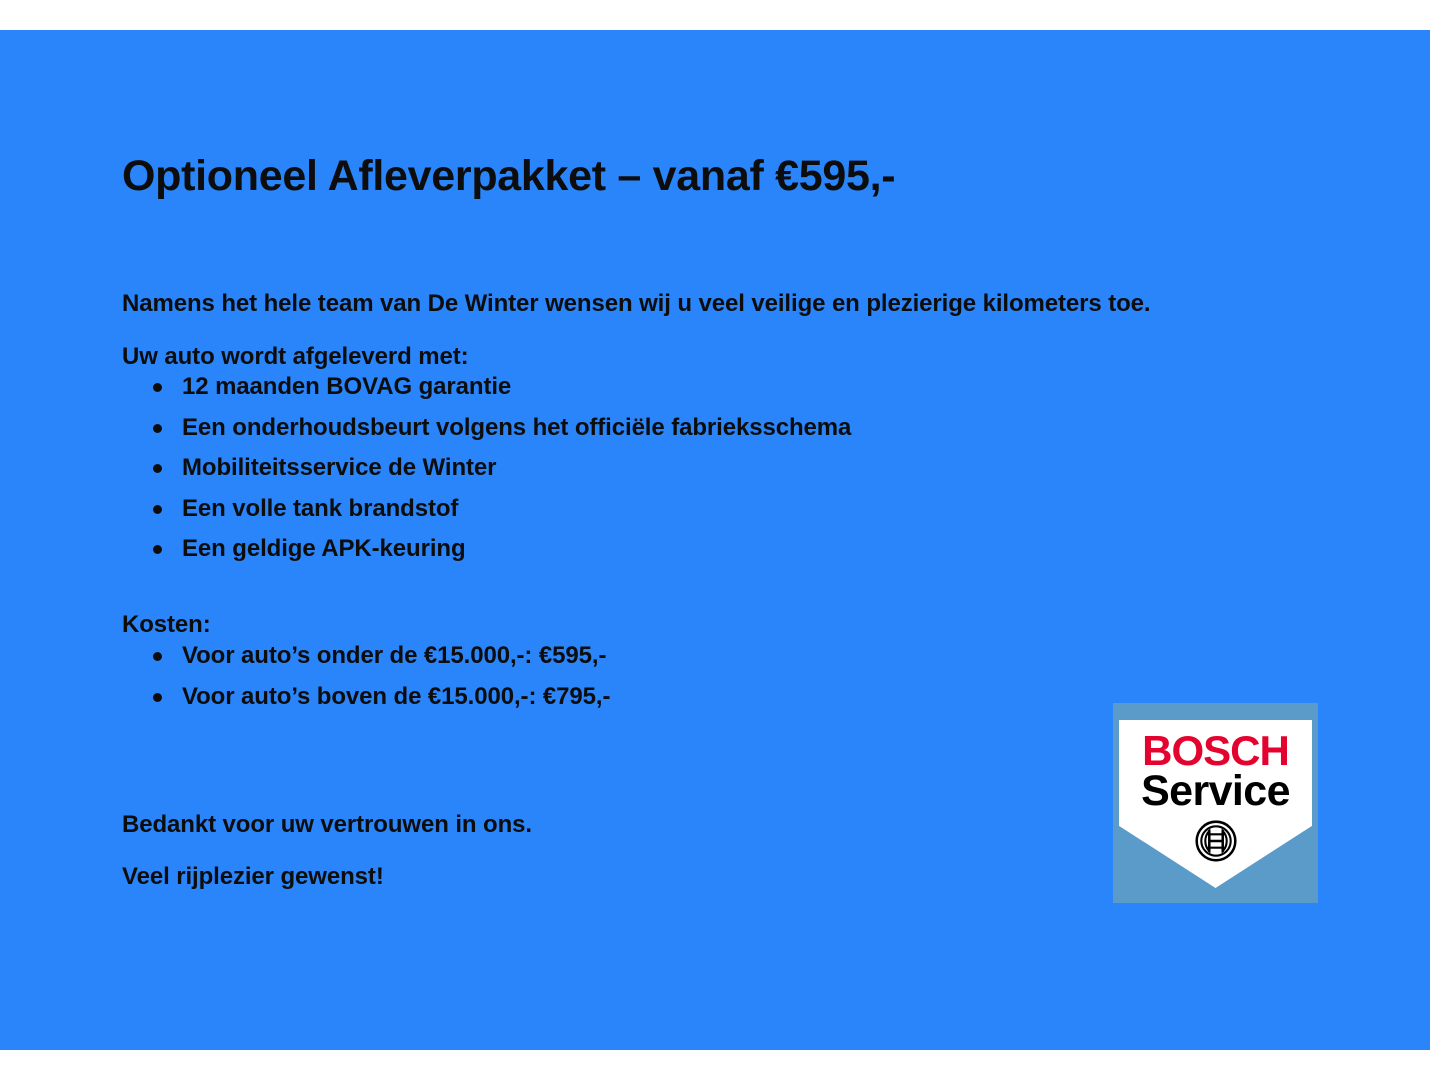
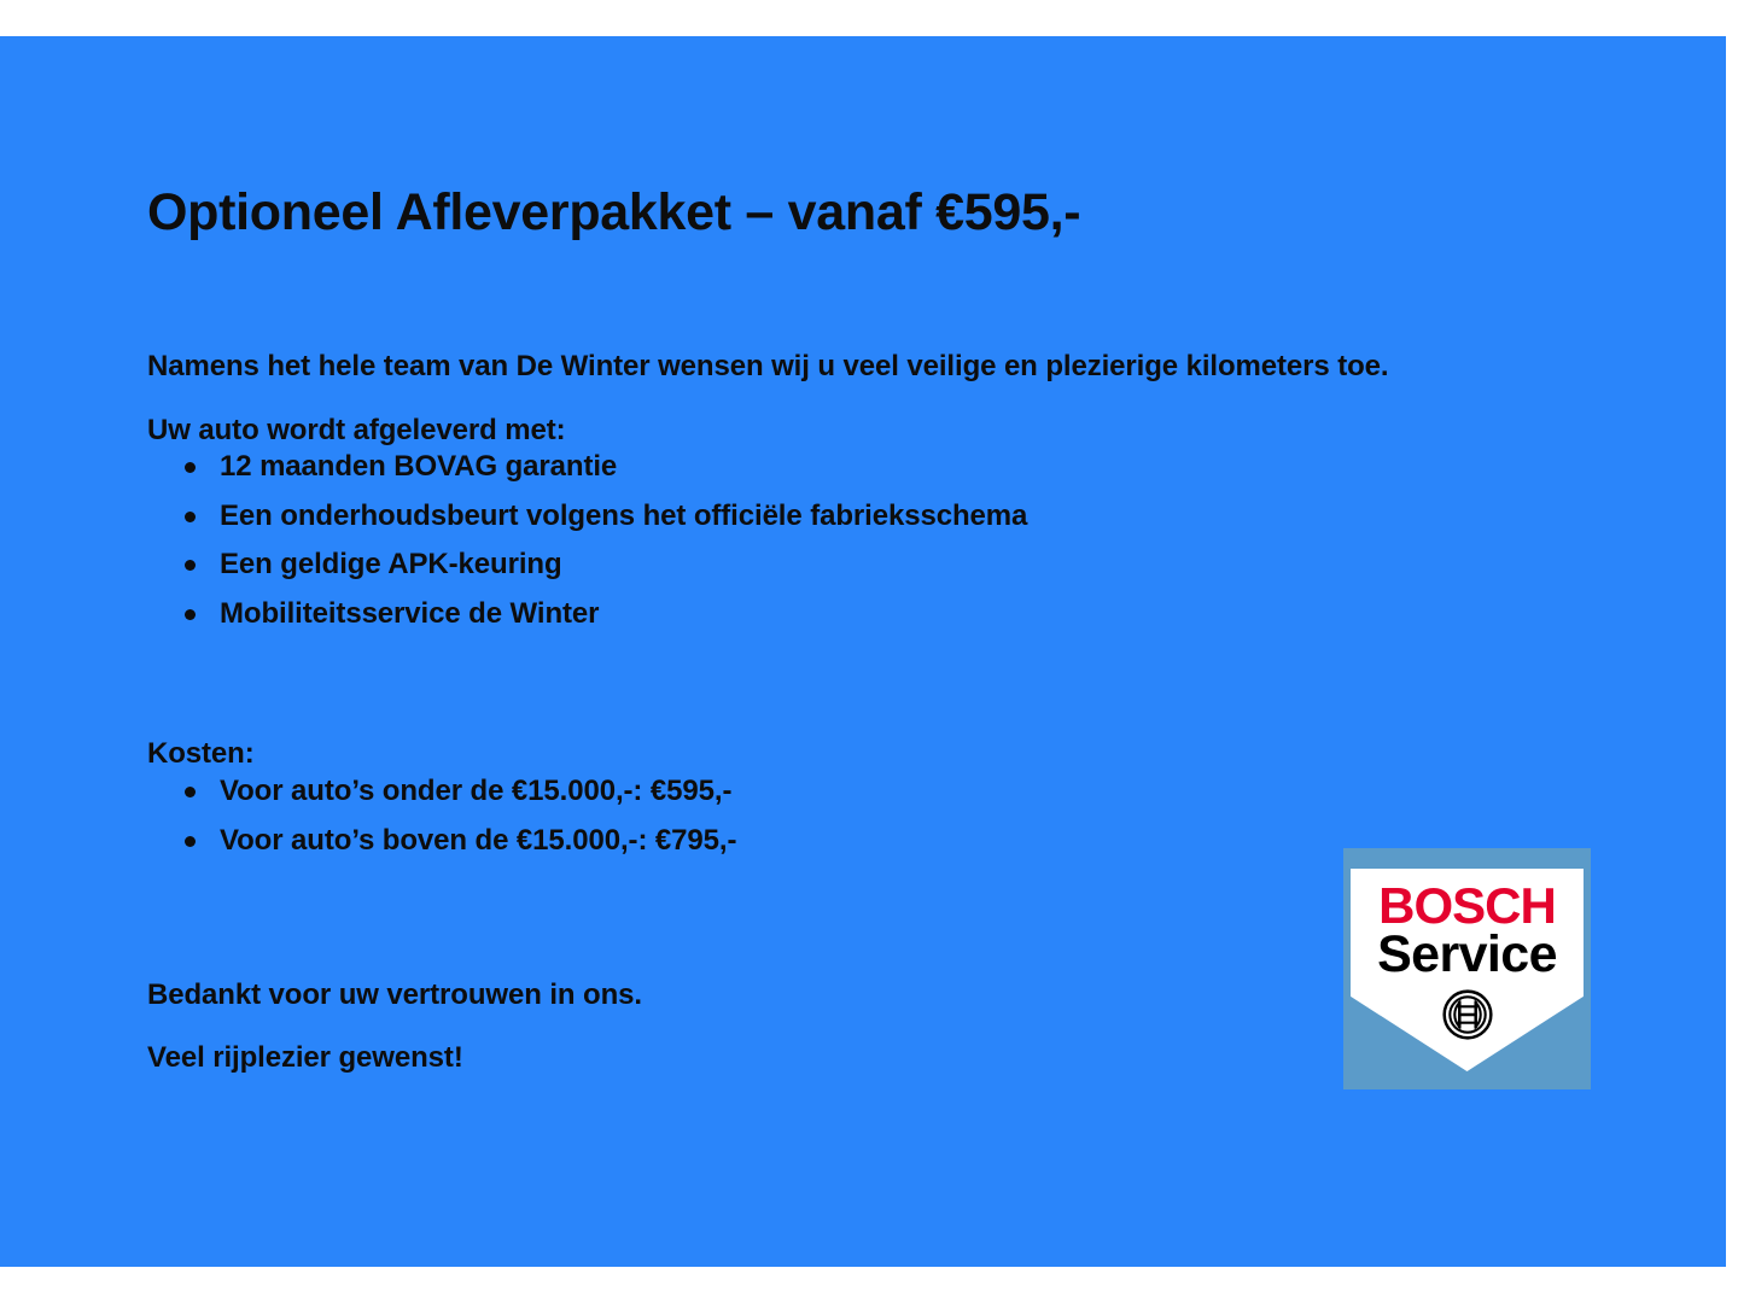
  Optioneel Afleverpakket – vanaf €595,-
  Namens het hele team van De Winter wensen wij u veel veilige en plezierige kilometers toe.
  Uw auto wordt afgeleverd met:
  12 maanden BOVAG garantie
  Een onderhoudsbeurt volgens het officiële fabrieksschema
- Mobiliteitsservice de Winter
+ Een geldige APK-keuring
- Een volle tank brandstof
- Een geldige APK-keuring
+ Mobiliteitsservice de Winter
  Kosten:
  Voor auto’s onder de €15.000,-: €595,-
  Voor auto’s boven de €15.000,-: €795,-
  Bedankt voor uw vertrouwen in ons.
  Veel rijplezier gewenst!
  BOSCH
  Service
